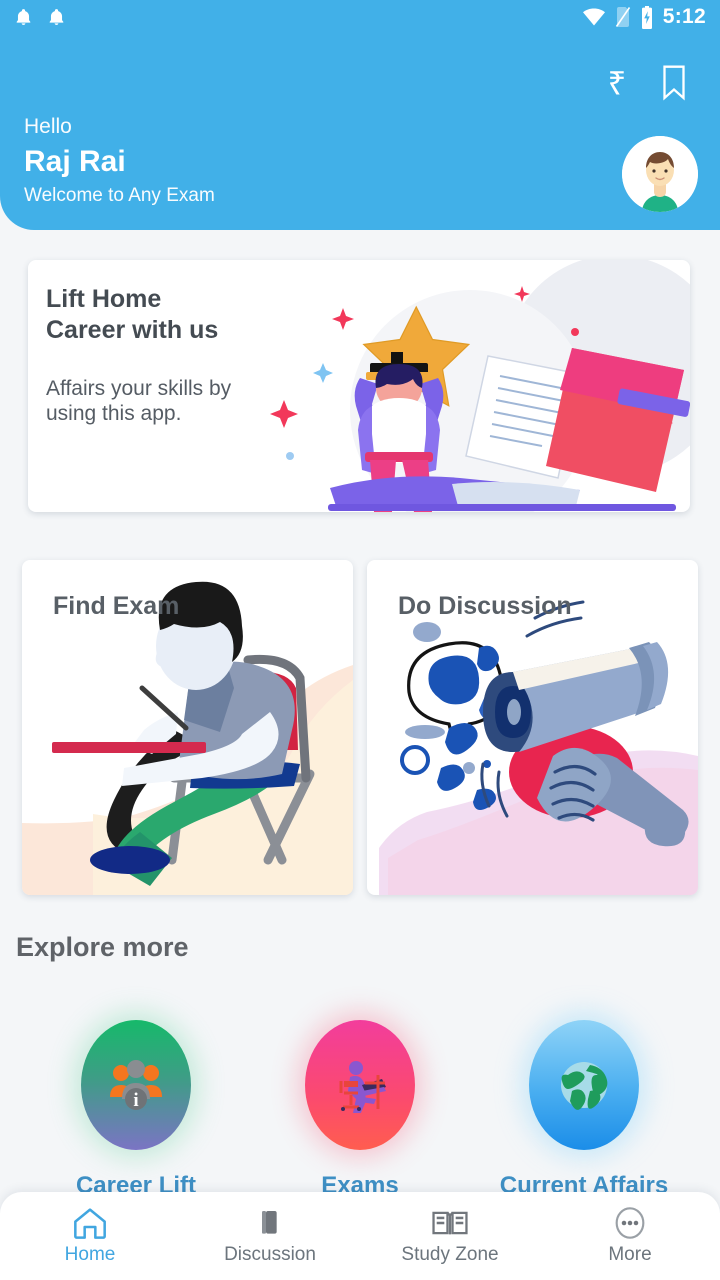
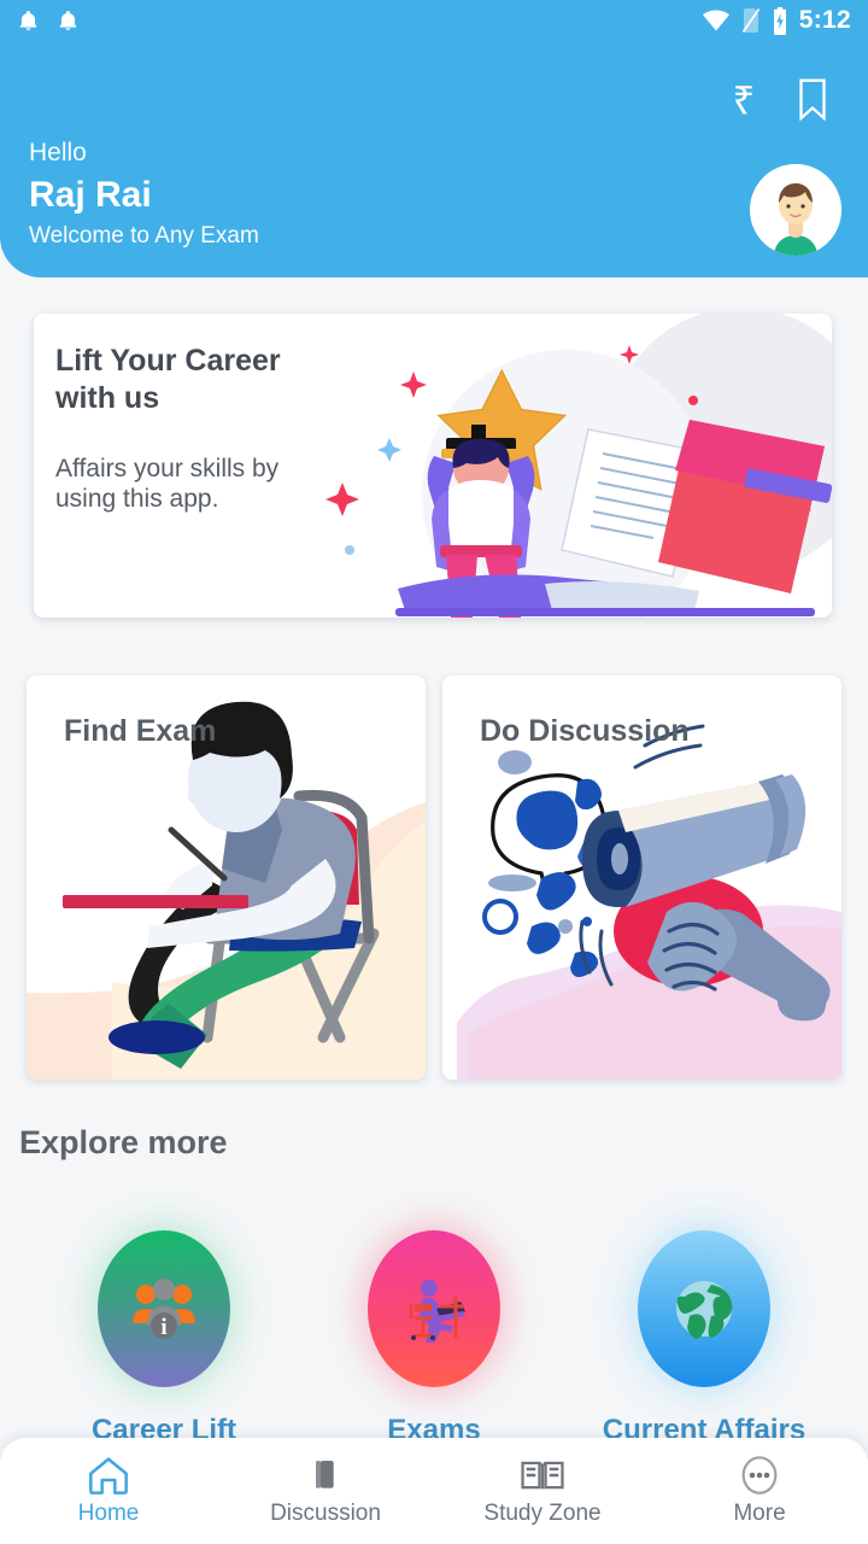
  5:12
  ₹
  Hello
  Raj Rai
  Welcome to Any Exam
- Lift Home Career with us
+ Lift Your Career with us
  Affairs your skills by using this app.
  Find Exam
  Do Discussion
  Explore more
  i
  Career Lift
  Exams
  Current Affairs
  Home
  Discussion
  Study Zone
  More
